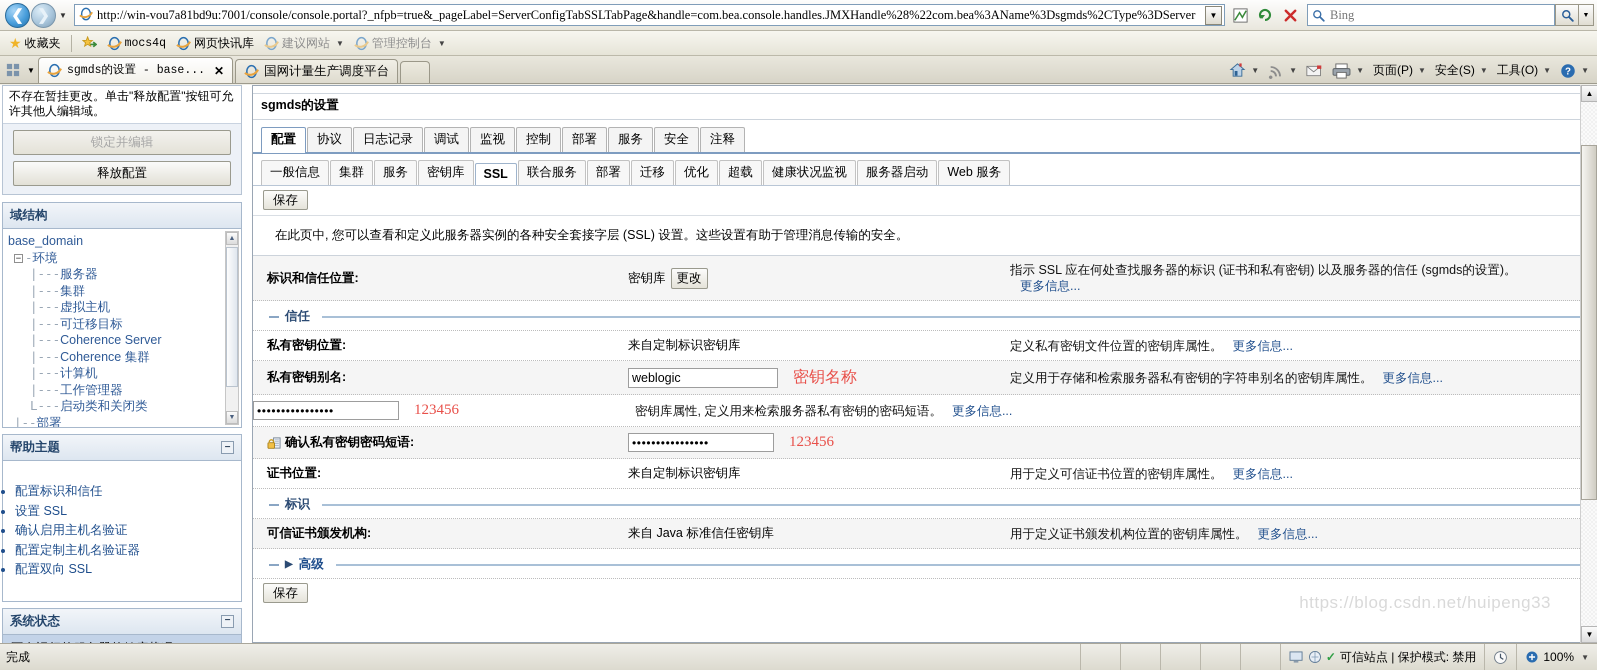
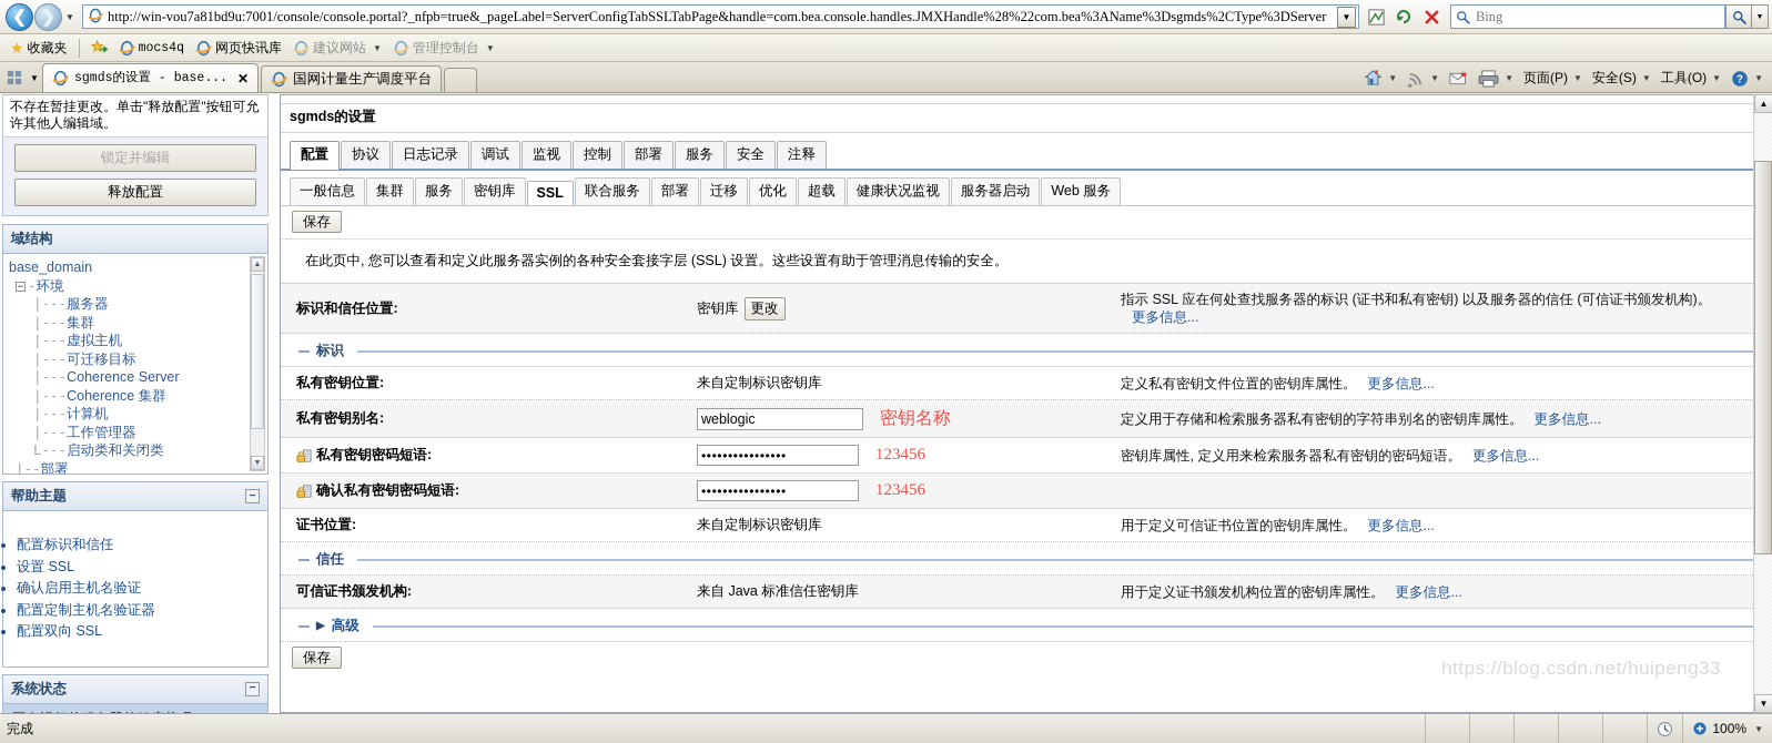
  ❮
  ❯
  ▼
  http://win-vou7a81bd9u:7001/console/console.portal?_nfpb=true&_pageLabel=ServerConfigTabSSLTabPage&handle=com.bea.console.handles.JMXHandle%28%22com.bea%3AName%3Dsgmds%2CType%3DServer
  ▼
  Bing
  ★
  收藏夹
  mocs4q
  网页快讯库
  建议网站
  ▼
  管理控制台
  ▼
  ▼
  sgmds的设置 - base...
  ✕
  国网计量生产调度平台
  ▼
  ▼
  ▼
  页面(P)
  ▼
  安全(S)
  ▼
  工具(O)
  ▼
  ?
  ▼
  不存在暂挂更改。单击"释放配置"按钮可允许其他人编辑域。
  锁定并编辑
  释放配置
  域结构
  base_domain
  − -环境
  |---服务器
  |---集群
  |---虚拟主机
  |---可迁移目标
  |---Coherence Server
  |---Coherence 集群
  |---计算机
  |---工作管理器
  L---启动类和关闭类
  |--部署
  帮助主题
  −
  配置标识和信任
  设置 SSL
  确认启用主机名验证
  配置定制主机名验证器
  配置双向 SSL
  系统状态
  −
  sgmds的设置
  配置
  协议
  日志记录
  调试
  监视
  控制
  部署
  服务
  安全
  注释
  一般信息
  集群
  服务
  密钥库
  SSL
  联合服务
  部署
  迁移
  优化
  超载
  健康状况监视
  服务器启动
  Web 服务
  保存
  在此页中, 您可以查看和定义此服务器实例的各种安全套接字层 (SSL) 设置。这些设置有助于管理消息传输的安全。
  标识和信任位置:
  密钥库
  更改
- 指示 SSL 应在何处查找服务器的标识 (证书和私有密钥) 以及服务器的信任 (sgmds的设置)。更多信息...
+ 指示 SSL 应在何处查找服务器的标识 (证书和私有密钥) 以及服务器的信任 (可信证书颁发机构)。更多信息...
- 信任
+ 标识
  私有密钥位置:
  来自定制标识密钥库
  定义私有密钥文件位置的密钥库属性。 更多信息...
  私有密钥别名:
  weblogic
  密钥名称
  定义用于存储和检索服务器私有密钥的字符串别名的密钥库属性。 更多信息...
+ 私有密钥密码短语:
  ••••••••••••••••
  123456
  密钥库属性, 定义用来检索服务器私有密钥的密码短语。 更多信息...
  确认私有密钥密码短语:
  ••••••••••••••••
  123456
  证书位置:
  来自定制标识密钥库
  用于定义可信证书位置的密钥库属性。 更多信息...
- 标识
+ 信任
  可信证书颁发机构:
  来自 Java 标准信任密钥库
  用于定义证书颁发机构位置的密钥库属性。 更多信息...
  ▶
  高级
  保存
  https://blog.csdn.net/huipeng33
  ▲
  ▼
  完成
- ✓
- 可信站点 | 保护模式: 禁用
  100%
  ▼
